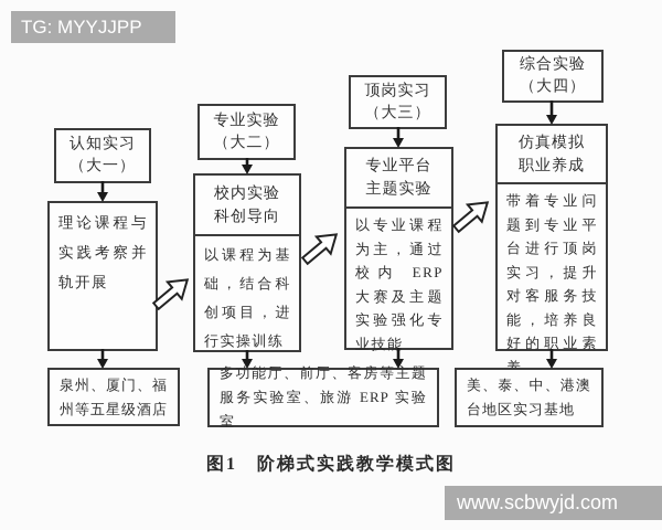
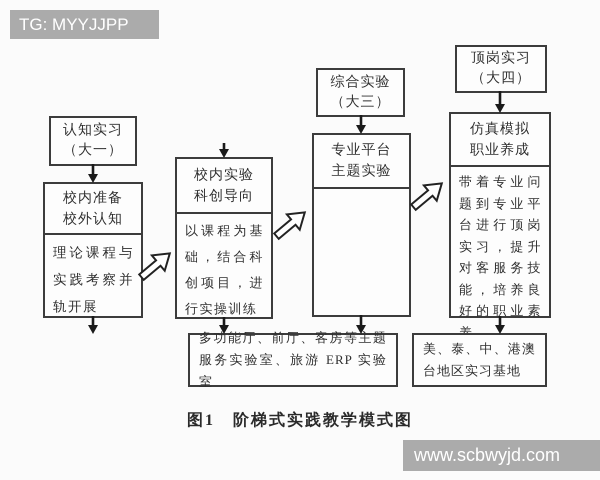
  TG: MYYJJPP
  www.scbwyjd.com
  认知实习
  （大一）
+ 校内准备
+ 校外认知
  理论课程与实践考察并轨开展
- 泉州、厦门、福州等五星级酒店
- 专业实验
- （大二）
  校内实验
  科创导向
  以课程为基础，结合科创项目，进行实操训练
- 顶岗实习
+ 综合实验
  （大三）
  专业平台
  主题实验
- 以专业课程为主，通过校内 ERP 大赛及主题实验强化专业技能
  多功能厅、前厅、客房等主题服务实验室、旅游 ERP 实验室
- 综合实验
+ 顶岗实习
  （大四）
  仿真模拟
  职业养成
  带着专业问题到专业平台进行顶岗实习，提升对客服务技能，培养良好的职业素养
  美、泰、中、港澳台地区实习基地
  图1 阶梯式实践教学模式图
